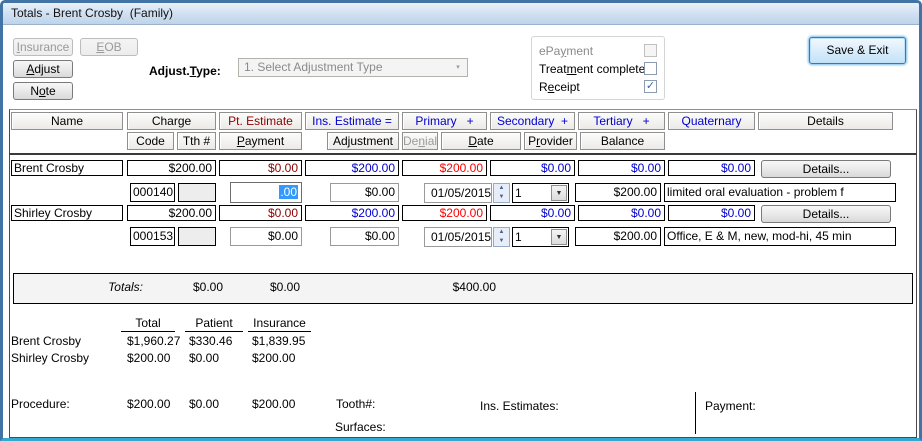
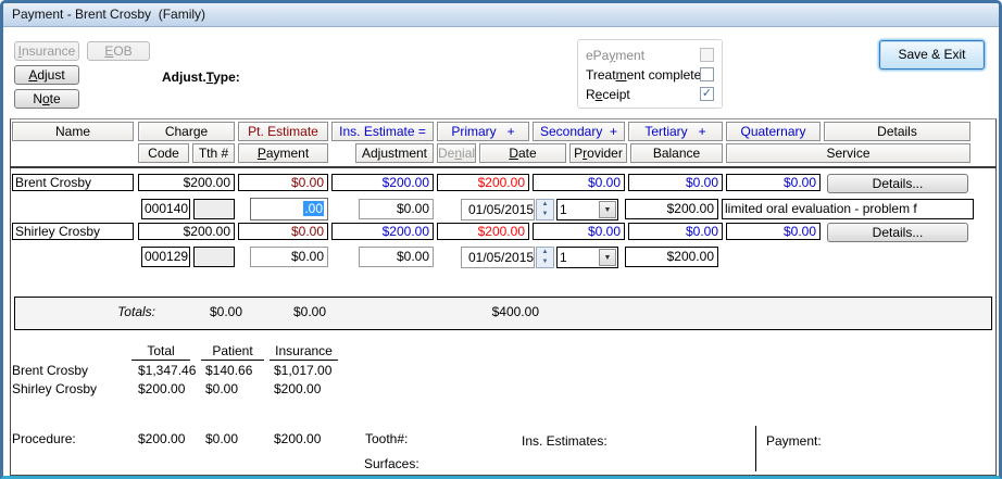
- Totals - Brent Crosby (Family)
+ Payment - Brent Crosby (Family)
  Insurance
  EOB
  Adjust
  Note
  Adjust.Type:
- 1. Select Adjustment Type
  ePayment
  Treatment complete
  Receipt
  Save & Exit
  Name
  Charge
  Pt. Estimate
  Ins. Estimate =
  Primary +
  Secondary +
  Tertiary +
  Quaternary
  Details
  Code
  Tth #
  Payment
  Adjustment
  Denial
  Date
  Provider
  Balance
+ Service
  Brent Crosby
  $200.00
  $0.00
  $200.00
  $200.00
  $0.00
  $0.00
  $0.00
  Details...
  000140
  .00
  $0.00
  01/05/2015
  1
  $200.00
  limited oral evaluation - problem f
  Shirley Crosby
  $200.00
  $0.00
  $200.00
  $200.00
  $0.00
  $0.00
  $0.00
  Details...
- 000153
+ 000129
  $0.00
  $0.00
  01/05/2015
  1
  $200.00
- Office, E & M, new, mod-hi, 45 min
  Totals:
  $0.00
  $0.00
  $400.00
  Total
  Patient
  Insurance
  Brent Crosby
- $1,960.27
+ $1,347.46
- $330.46
+ $140.66
- $1,839.95
+ $1,017.00
  Shirley Crosby
  $200.00
  $0.00
  $200.00
  Procedure:
  $200.00
  $0.00
  $200.00
  Tooth#:
  Surfaces:
  Ins. Estimates:
  Payment:
